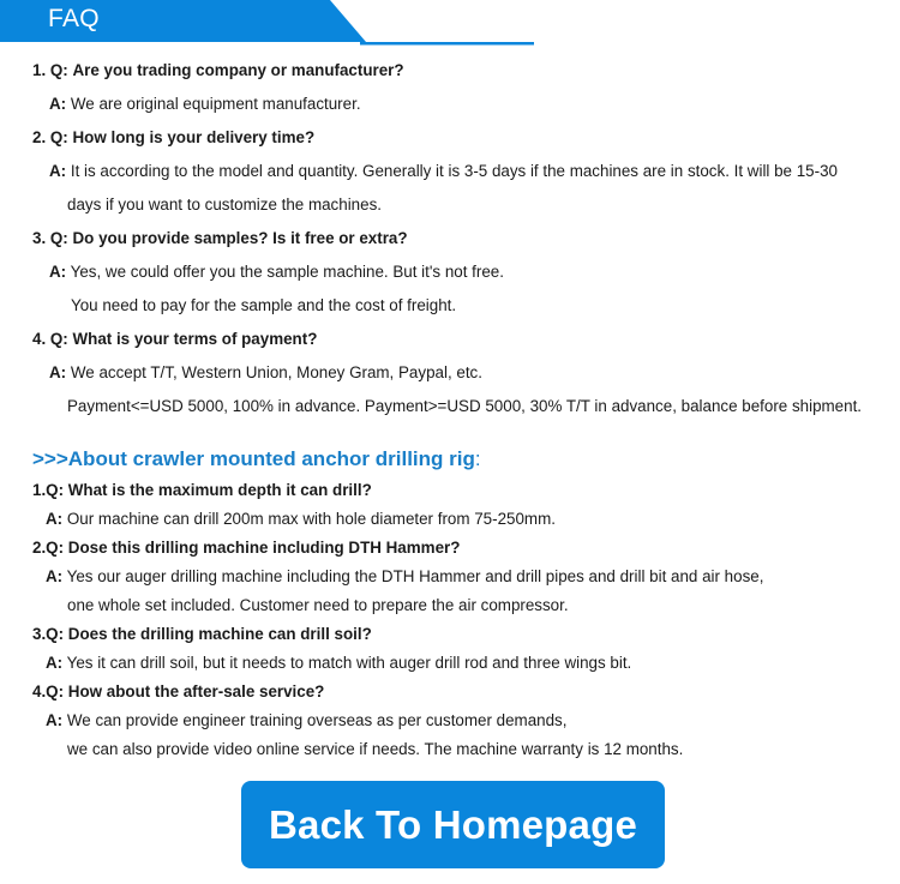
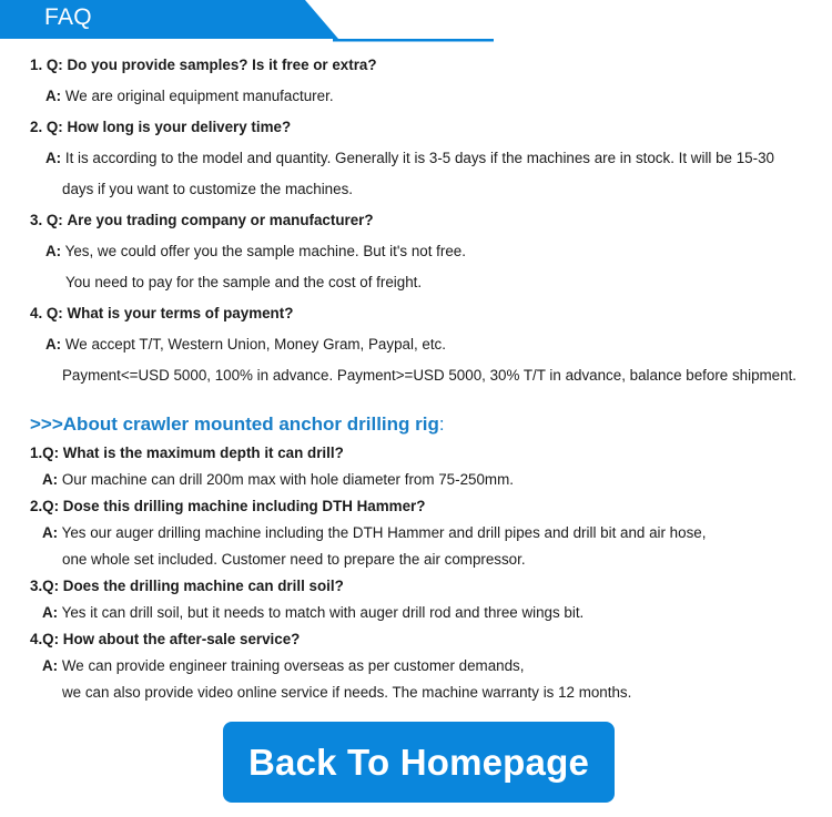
  FAQ
- 1. Q: Are you trading company or manufacturer?
+ 1. Q: Do you provide samples? Is it free or extra?
  A: We are original equipment manufacturer.
  2. Q: How long is your delivery time?
  A: It is according to the model and quantity. Generally it is 3-5 days if the machines are in stock. It will be 15-30
  days if you want to customize the machines.
- 3. Q: Do you provide samples? Is it free or extra?
+ 3. Q: Are you trading company or manufacturer?
  A: Yes, we could offer you the sample machine. But it's not free.
  You need to pay for the sample and the cost of freight.
  4. Q: What is your terms of payment?
  A: We accept T/T, Western Union, Money Gram, Paypal, etc.
  Payment<=USD 5000, 100% in advance. Payment>=USD 5000, 30% T/T in advance, balance before shipment.
  >>>About crawler mounted anchor drilling rig:
  1.Q: What is the maximum depth it can drill?
  A: Our machine can drill 200m max with hole diameter from 75-250mm.
  2.Q: Dose this drilling machine including DTH Hammer?
  A: Yes our auger drilling machine including the DTH Hammer and drill pipes and drill bit and air hose,
  one whole set included. Customer need to prepare the air compressor.
  3.Q: Does the drilling machine can drill soil?
  A: Yes it can drill soil, but it needs to match with auger drill rod and three wings bit.
  4.Q: How about the after-sale service?
  A: We can provide engineer training overseas as per customer demands,
  we can also provide video online service if needs. The machine warranty is 12 months.
  Back To Homepage
